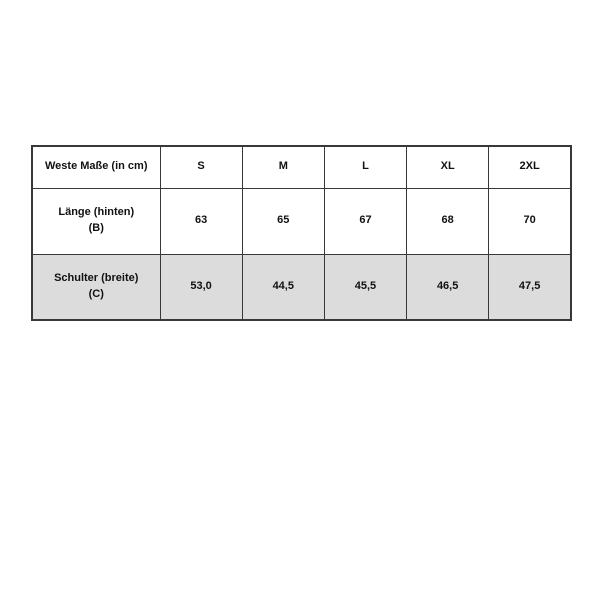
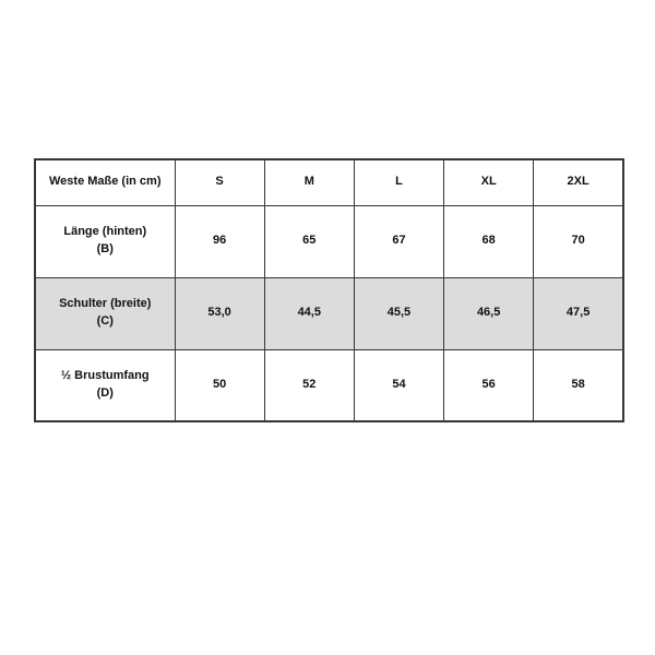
  Weste Maße (in cm)	S	M	L	XL	2XL
- Länge (hinten) (B)	63	65	67	68	70
+ Länge (hinten) (B)	96	65	67	68	70
  Schulter (breite) (C)	53,0	44,5	45,5	46,5	47,5
+ ½ Brustumfang (D)	50	52	54	56	58
